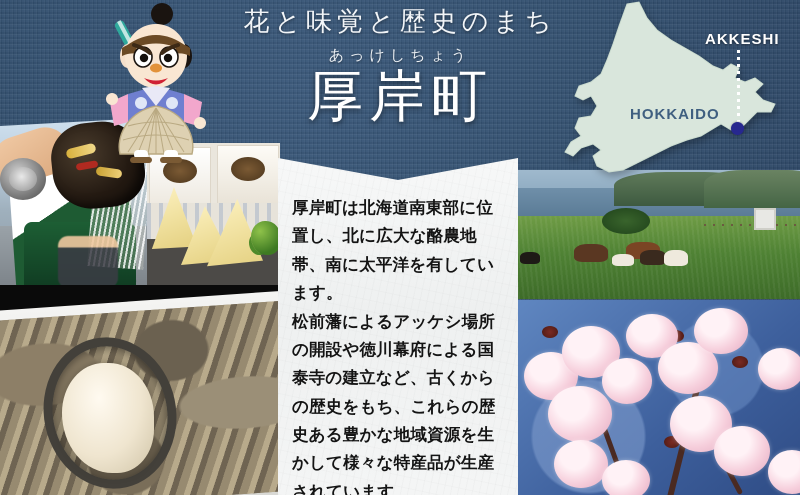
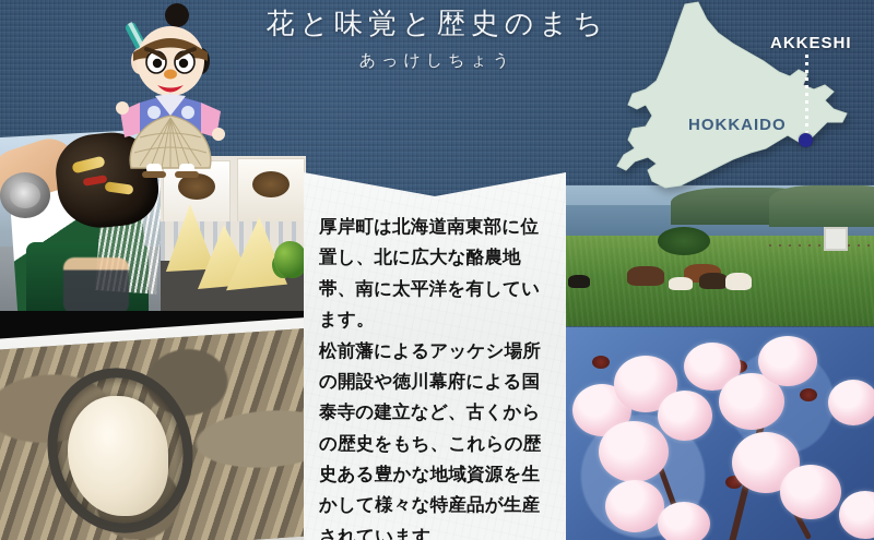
  花と味覚と歴史のまち
  あっけしちょう
- 厚岸町
  HOKKAIDO
  AKKESHI
  厚岸町は北海道南東部に位置し、北に広大な酪農地帯、南に太平洋を有しています。
  松前藩によるアッケシ場所の開設や徳川幕府による国泰寺の建立など、古くからの歴史をもち、これらの歴史ある豊かな地域資源を生かして様々な特産品が生産されています。
